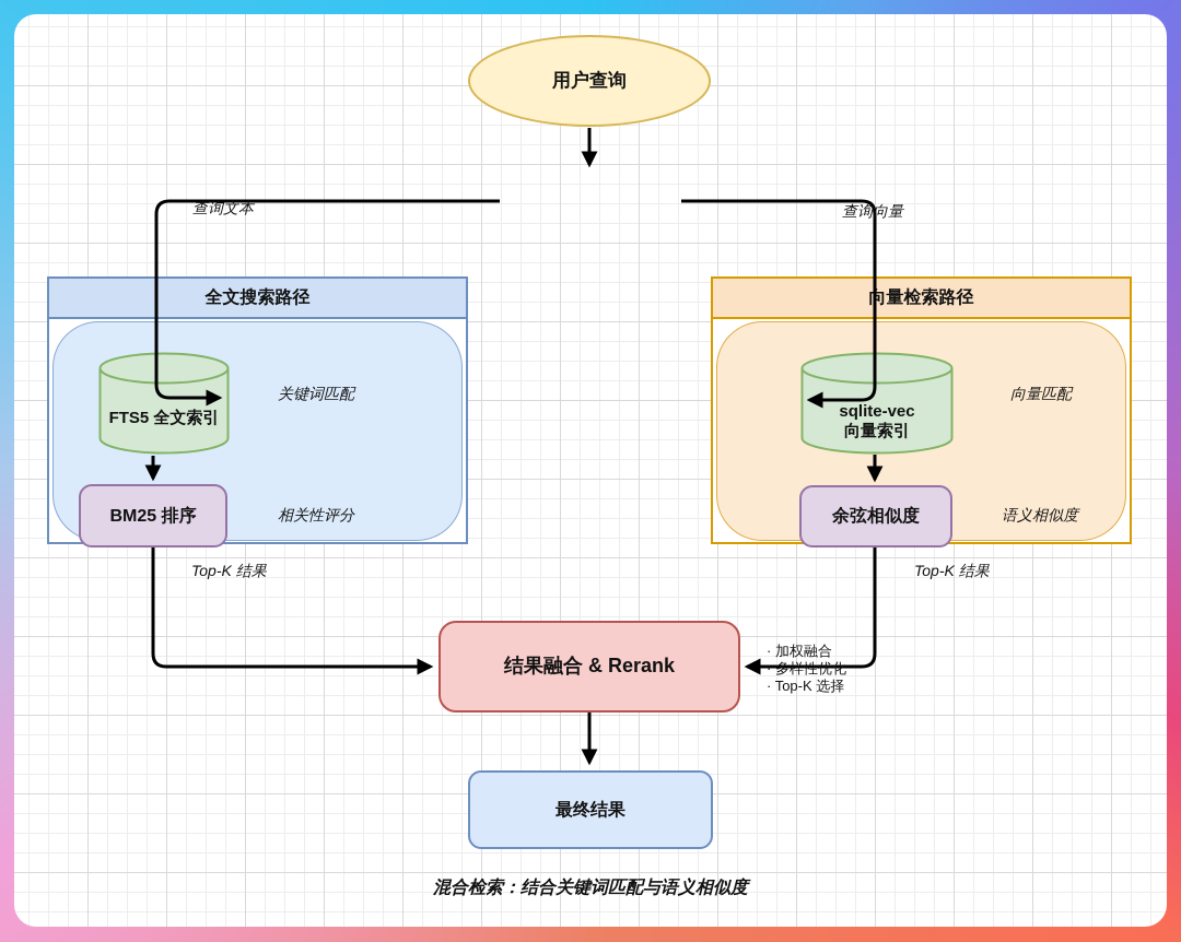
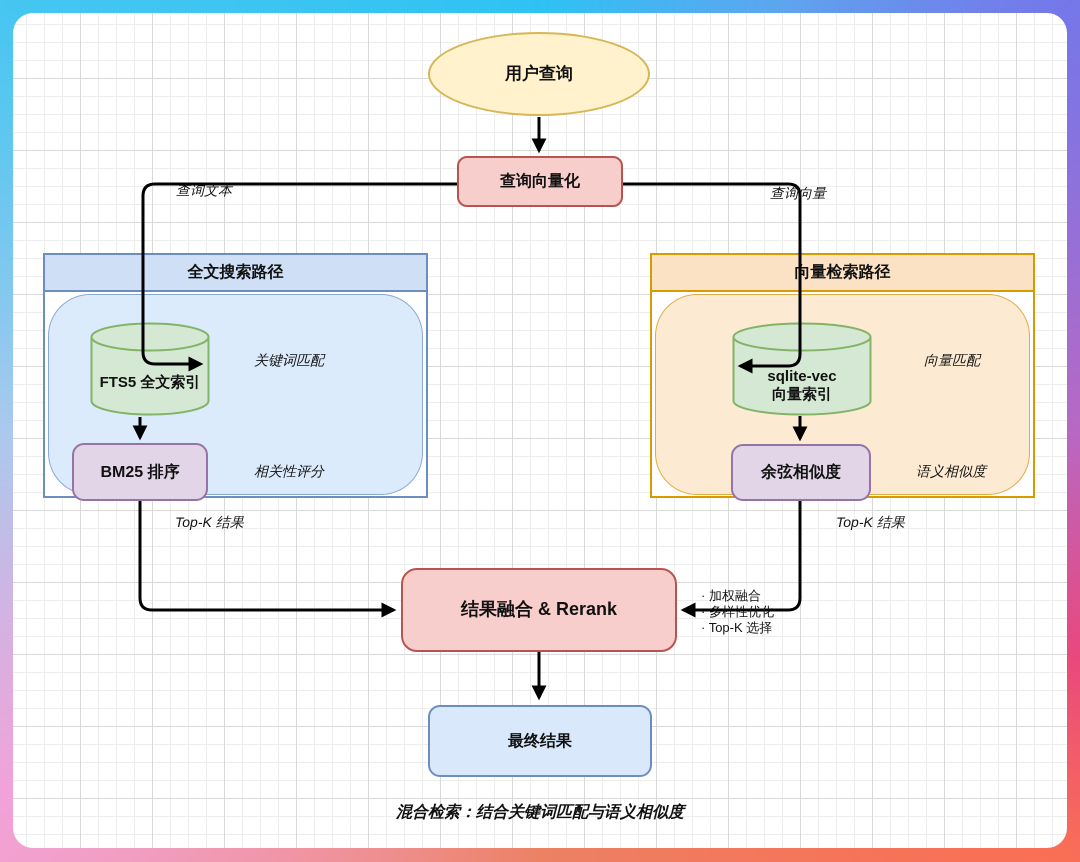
  全文搜索路径
  向量检索路径
  用户查询
+ 查询向量化
  FTS5 全文索引
  sqlite-vec
  向量索引
  BM25 排序
  余弦相似度
  结果融合 & Rerank
  最终结果
  查询文本
  查询向量
  关键词匹配
  相关性评分
  向量匹配
  语义相似度
  Top-K 结果
  Top-K 结果
  · 加权融合
  · 多样性优化
  · Top-K 选择
  混合检索：结合关键词匹配与语义相似度
